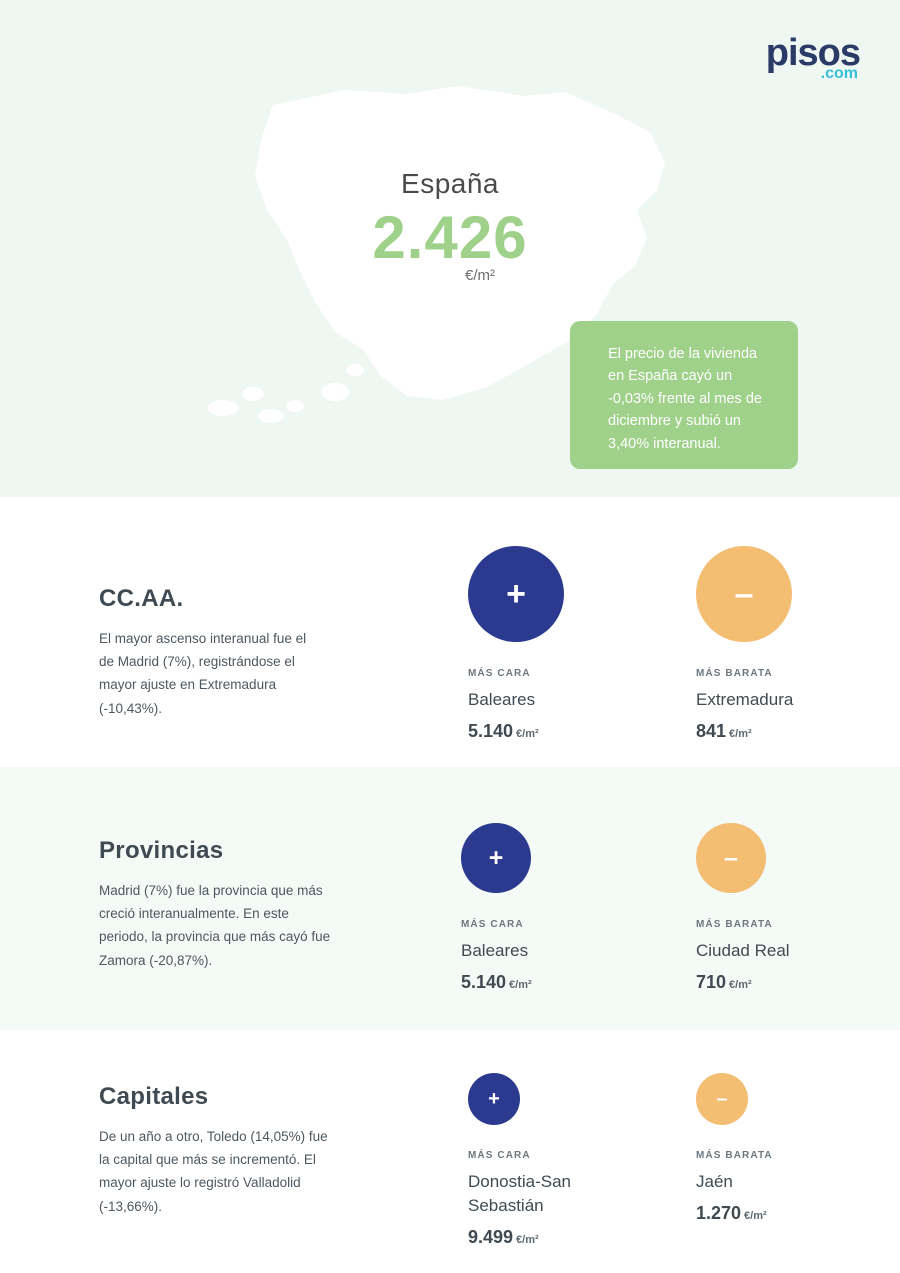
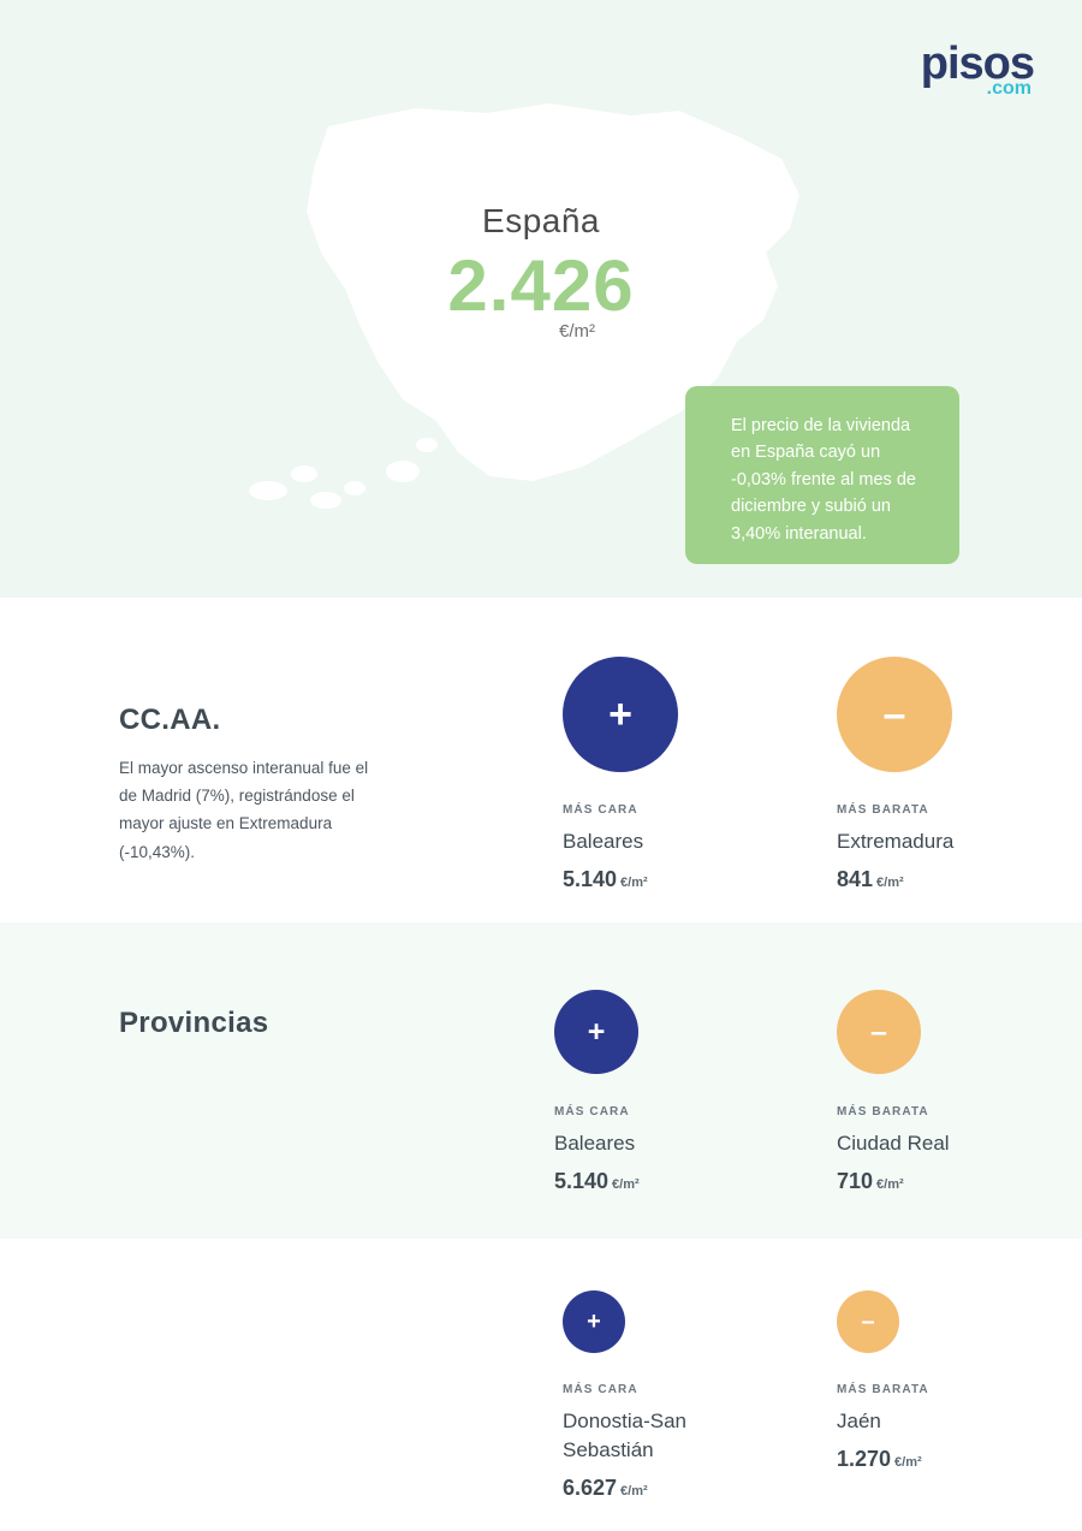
  pisos
  .com
  España
  2.426
  €/m²
  El precio de la vivienda en España cayó un -0,03% frente al mes de diciembre y subió un 3,40% interanual.
  CC.AA.
  El mayor ascenso interanual fue el de Madrid (7%), registrándose el mayor ajuste en Extremadura (-10,43%).
  +
  MÁS CARA
  Baleares
  5.140 €/m²
  –
  MÁS BARATA
  Extremadura
  841 €/m²
  Provincias
- Madrid (7%) fue la provincia que más creció interanualmente. En este periodo, la provincia que más cayó fue Zamora (-20,87%).
  +
  MÁS CARA
  Baleares
  5.140 €/m²
  –
  MÁS BARATA
  Ciudad Real
  710 €/m²
- Capitales
- De un año a otro, Toledo (14,05%) fue la capital que más se incrementó. El mayor ajuste lo registró Valladolid (-13,66%).
  +
  MÁS CARA
  Donostia-San Sebastián
- 9.499 €/m²
+ 6.627 €/m²
  –
  MÁS BARATA
  Jaén
  1.270 €/m²
